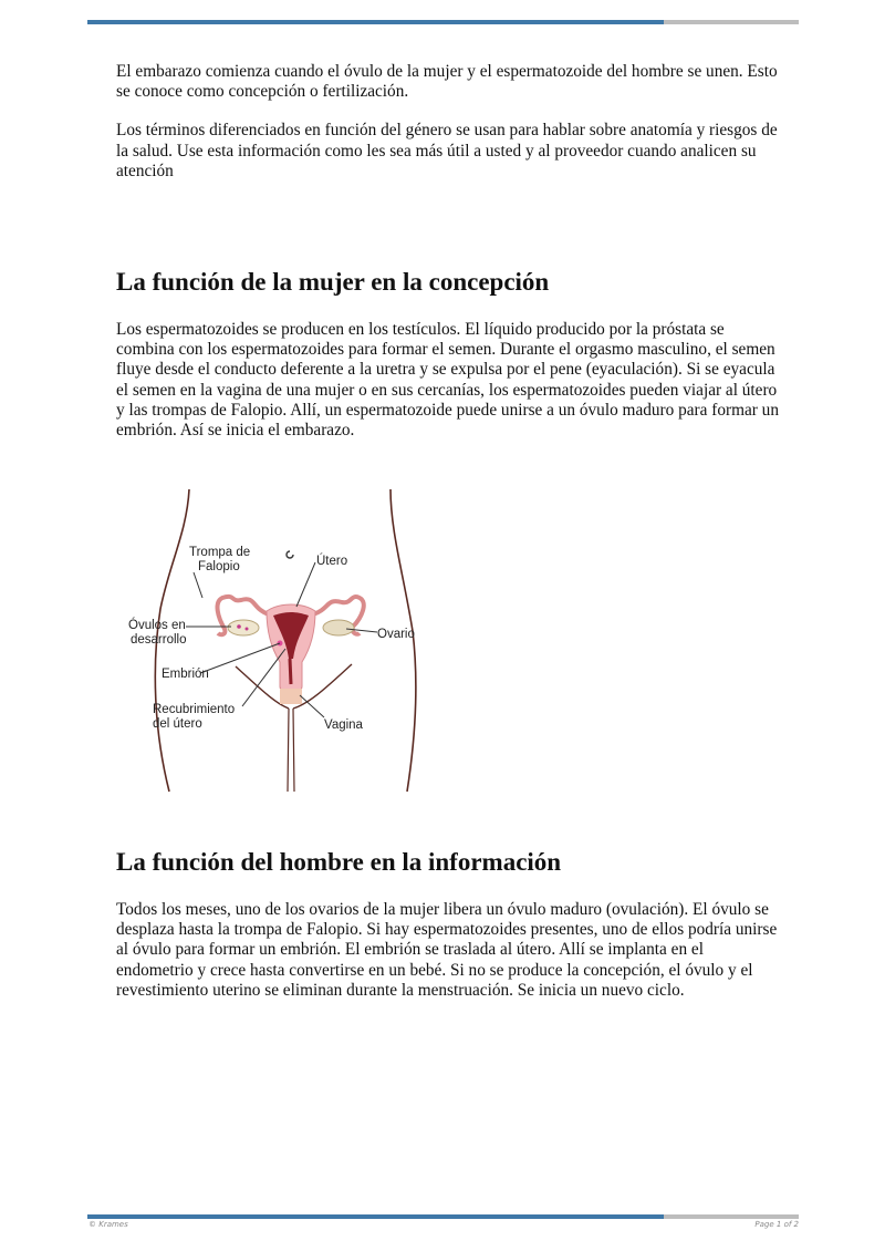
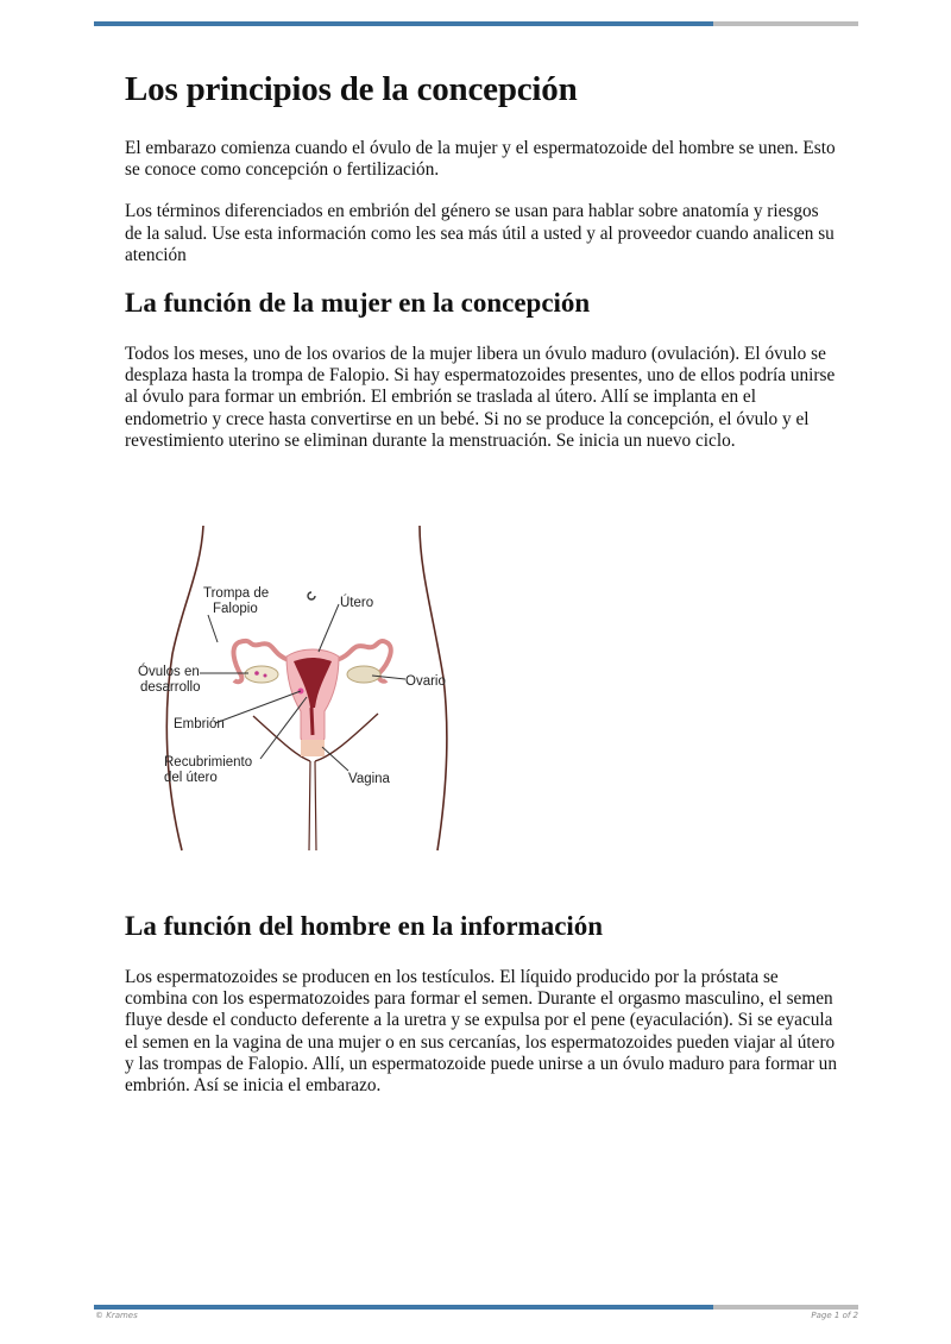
+ Los principios de la concepción
  El embarazo comienza cuando el óvulo de la mujer y el espermatozoide del hombre se unen. Esto se conoce como concepción o fertilización.
- Los términos diferenciados en función del género se usan para hablar sobre anatomía y riesgos de la salud. Use esta información como les sea más útil a usted y al proveedor cuando analicen su atención
+ Los términos diferenciados en embrión del género se usan para hablar sobre anatomía y riesgos de la salud. Use esta información como les sea más útil a usted y al proveedor cuando analicen su atención
  La función de la mujer en la concepción
- Los espermatozoides se producen en los testículos. El líquido producido por la próstata se combina con los espermatozoides para formar el semen. Durante el orgasmo masculino, el semen fluye desde el conducto deferente a la uretra y se expulsa por el pene (eyaculación). Si se eyacula el semen en la vagina de una mujer o en sus cercanías, los espermatozoides pueden viajar al útero y las trompas de Falopio. Allí, un espermatozoide puede unirse a un óvulo maduro para formar un embrión. Así se inicia el embarazo.
+ Todos los meses, uno de los ovarios de la mujer libera un óvulo maduro (ovulación). El óvulo se desplaza hasta la trompa de Falopio. Si hay espermatozoides presentes, uno de ellos podría unirse al óvulo para formar un embrión. El embrión se traslada al útero. Allí se implanta en el endometrio y crece hasta convertirse en un bebé. Si no se produce la concepción, el óvulo y el revestimiento uterino se eliminan durante la menstruación. Se inicia un nuevo ciclo.
  Trompa de
  Falopio
  Útero
  Óvulos en
  desarrollo
  Ovario
  Embrión
  Recubrimiento
  del útero
  Vagina
  La función del hombre en la información
- Todos los meses, uno de los ovarios de la mujer libera un óvulo maduro (ovulación). El óvulo se desplaza hasta la trompa de Falopio. Si hay espermatozoides presentes, uno de ellos podría unirse al óvulo para formar un embrión. El embrión se traslada al útero. Allí se implanta en el endometrio y crece hasta convertirse en un bebé. Si no se produce la concepción, el óvulo y el revestimiento uterino se eliminan durante la menstruación. Se inicia un nuevo ciclo.
+ Los espermatozoides se producen en los testículos. El líquido producido por la próstata se combina con los espermatozoides para formar el semen. Durante el orgasmo masculino, el semen fluye desde el conducto deferente a la uretra y se expulsa por el pene (eyaculación). Si se eyacula el semen en la vagina de una mujer o en sus cercanías, los espermatozoides pueden viajar al útero y las trompas de Falopio. Allí, un espermatozoide puede unirse a un óvulo maduro para formar un embrión. Así se inicia el embarazo.
  © Krames
  Page 1 of 2
